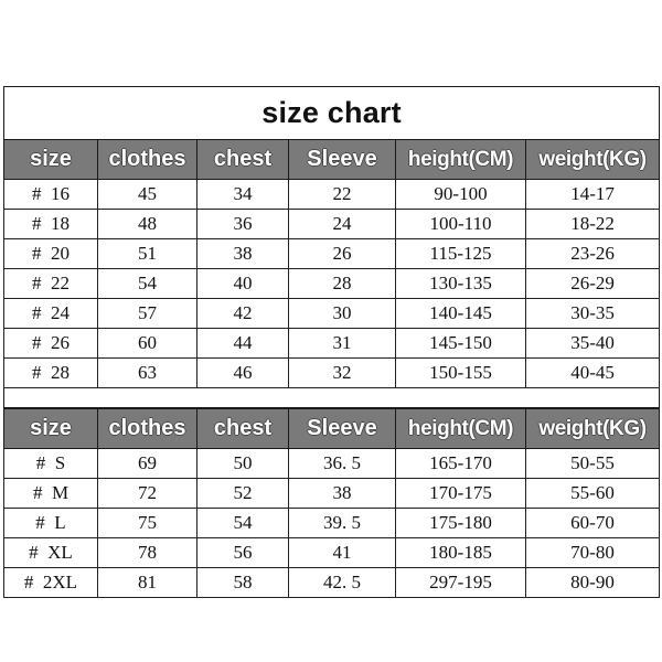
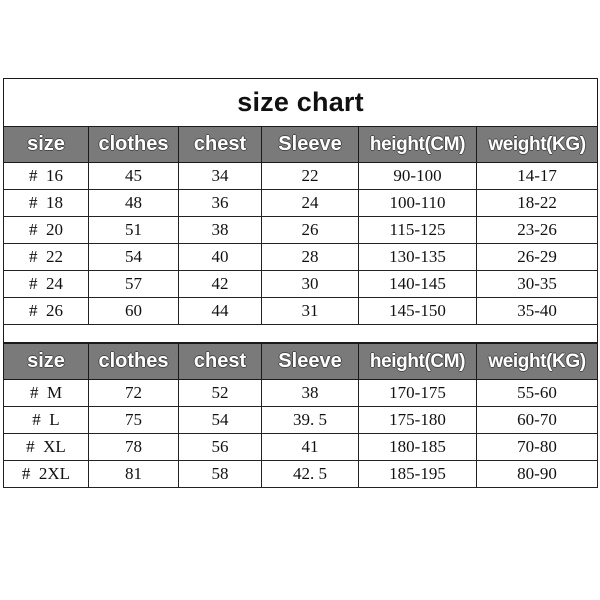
  size chart
  size	clothes	chest	Sleeve	height(CM)	weight(KG)
  # 16	45	34	22	90-100	14-17
  # 18	48	36	24	100-110	18-22
  # 20	51	38	26	115-125	23-26
  # 22	54	40	28	130-135	26-29
  # 24	57	42	30	140-145	30-35
  # 26	60	44	31	145-150	35-40
- # 28	63	46	32	150-155	40-45
  size	clothes	chest	Sleeve	height(CM)	weight(KG)
- # S	69	50	36. 5	165-170	50-55
  # M	72	52	38	170-175	55-60
  # L	75	54	39. 5	175-180	60-70
  # XL	78	56	41	180-185	70-80
- # 2XL	81	58	42. 5	297-195	80-90
+ # 2XL	81	58	42. 5	185-195	80-90
